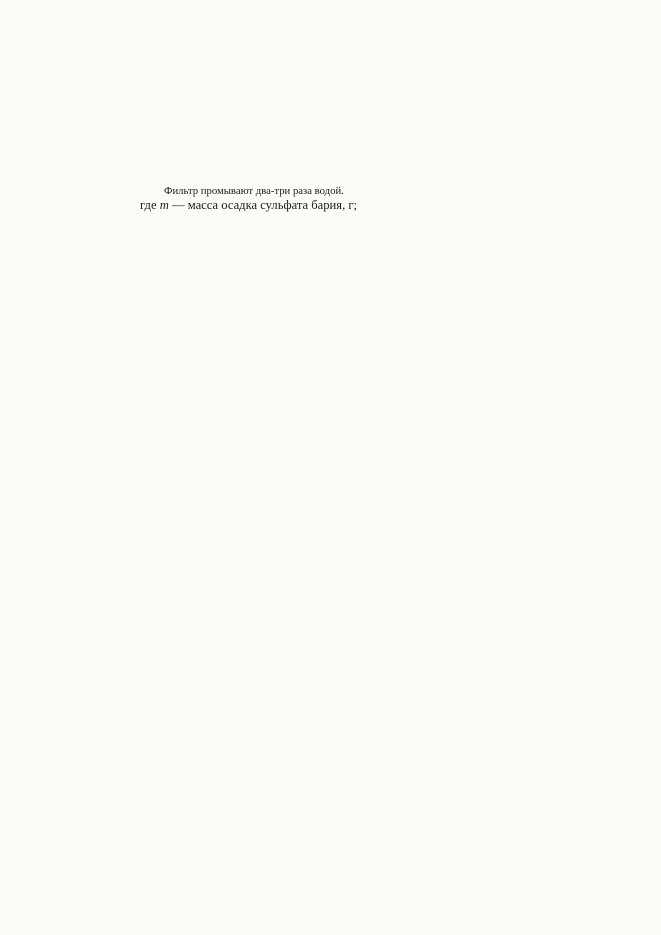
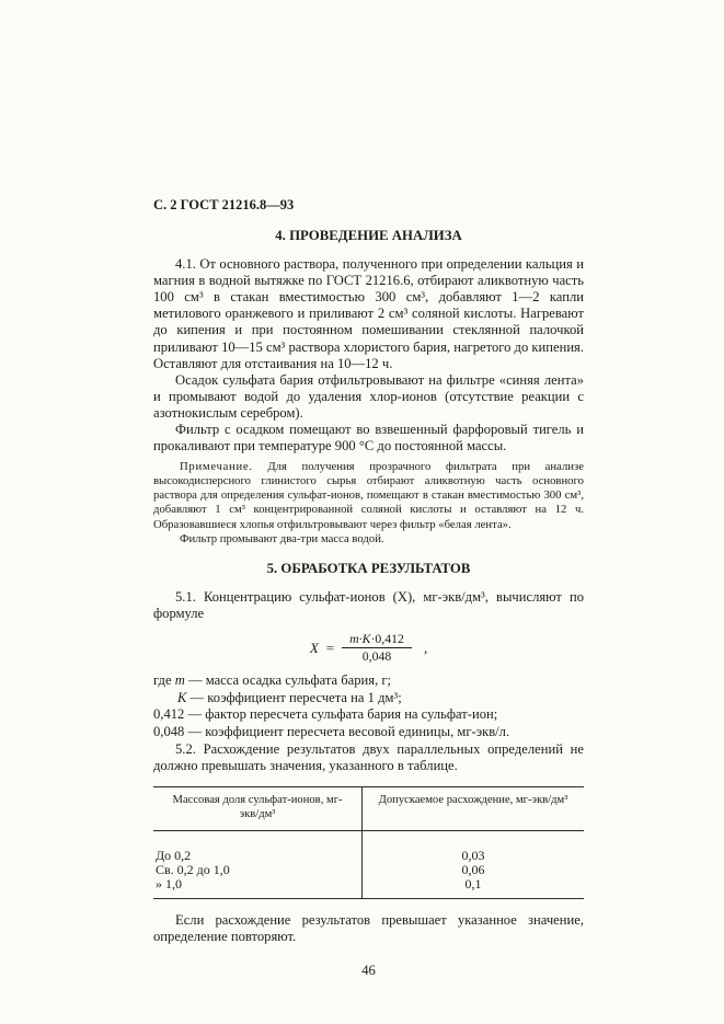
+ С. 2 ГОСТ 21216.8—93
+ 4. ПРОВЕДЕНИЕ АНАЛИЗА
+ 4.1. От основного раствора, полученного при определении кальция и магния в водной вытяжке по ГОСТ 21216.6, отбирают аликвотную часть 100 см³ в стакан вместимостью 300 см³, добавляют 1—2 капли метилового оранжевого и приливают 2 см³ соляной кислоты. Нагревают до кипения и при постоянном помешивании стеклянной палочкой приливают 10—15 см³ раствора хлористого бария, нагретого до кипения. Оставляют для отстаивания на 10—12 ч.
+ Осадок сульфата бария отфильтровывают на фильтре «синяя лента» и промывают водой до удаления хлор-ионов (отсутствие реакции с азотнокислым серебром).
+ Фильтр с осадком помещают во взвешенный фарфоровый тигель и прокаливают при температуре 900 °С до постоянной массы.
+ Примечание. Для получения прозрачного фильтрата при анализе высокодисперсного глинистого сырья отбирают аликвотную часть основного раствора для определения сульфат-ионов, помещают в стакан вместимостью 300 см³, добавляют 1 см³ концентрированной соляной кислоты и оставляют на 12 ч. Образовавшиеся хлопья отфильтровывают через фильтр «белая лента».
- Фильтр промывают два-три раза водой.
+ Фильтр промывают два-три масса водой.
+ 5. ОБРАБОТКА РЕЗУЛЬТАТОВ
+ 5.1. Концентрацию сульфат-ионов (X), мг-экв/дм³, вычисляют по формуле
+ X
+ =
+ m·K·0,412
+ 0,048
+ ,
  где m — масса осадка сульфата бария, г;
+ К — коэффициент пересчета на 1 дм³;
+ 0,412 — фактор пересчета сульфата бария на сульфат-ион;
+ 0,048 — коэффициент пересчета весовой единицы, мг-экв/л.
+ 5.2. Расхождение результатов двух параллельных определений не должно превышать значения, указанного в таблице.
+ Массовая доля сульфат-ионов, мг-экв/дм³	Допускаемое расхождение, мг-экв/дм³
+ До 0,2	0,03
+ Св. 0,2 до 1,0	0,06
+ » 1,0	0,1
+ Если расхождение результатов превышает указанное значение, определение повторяют.
+ 46
